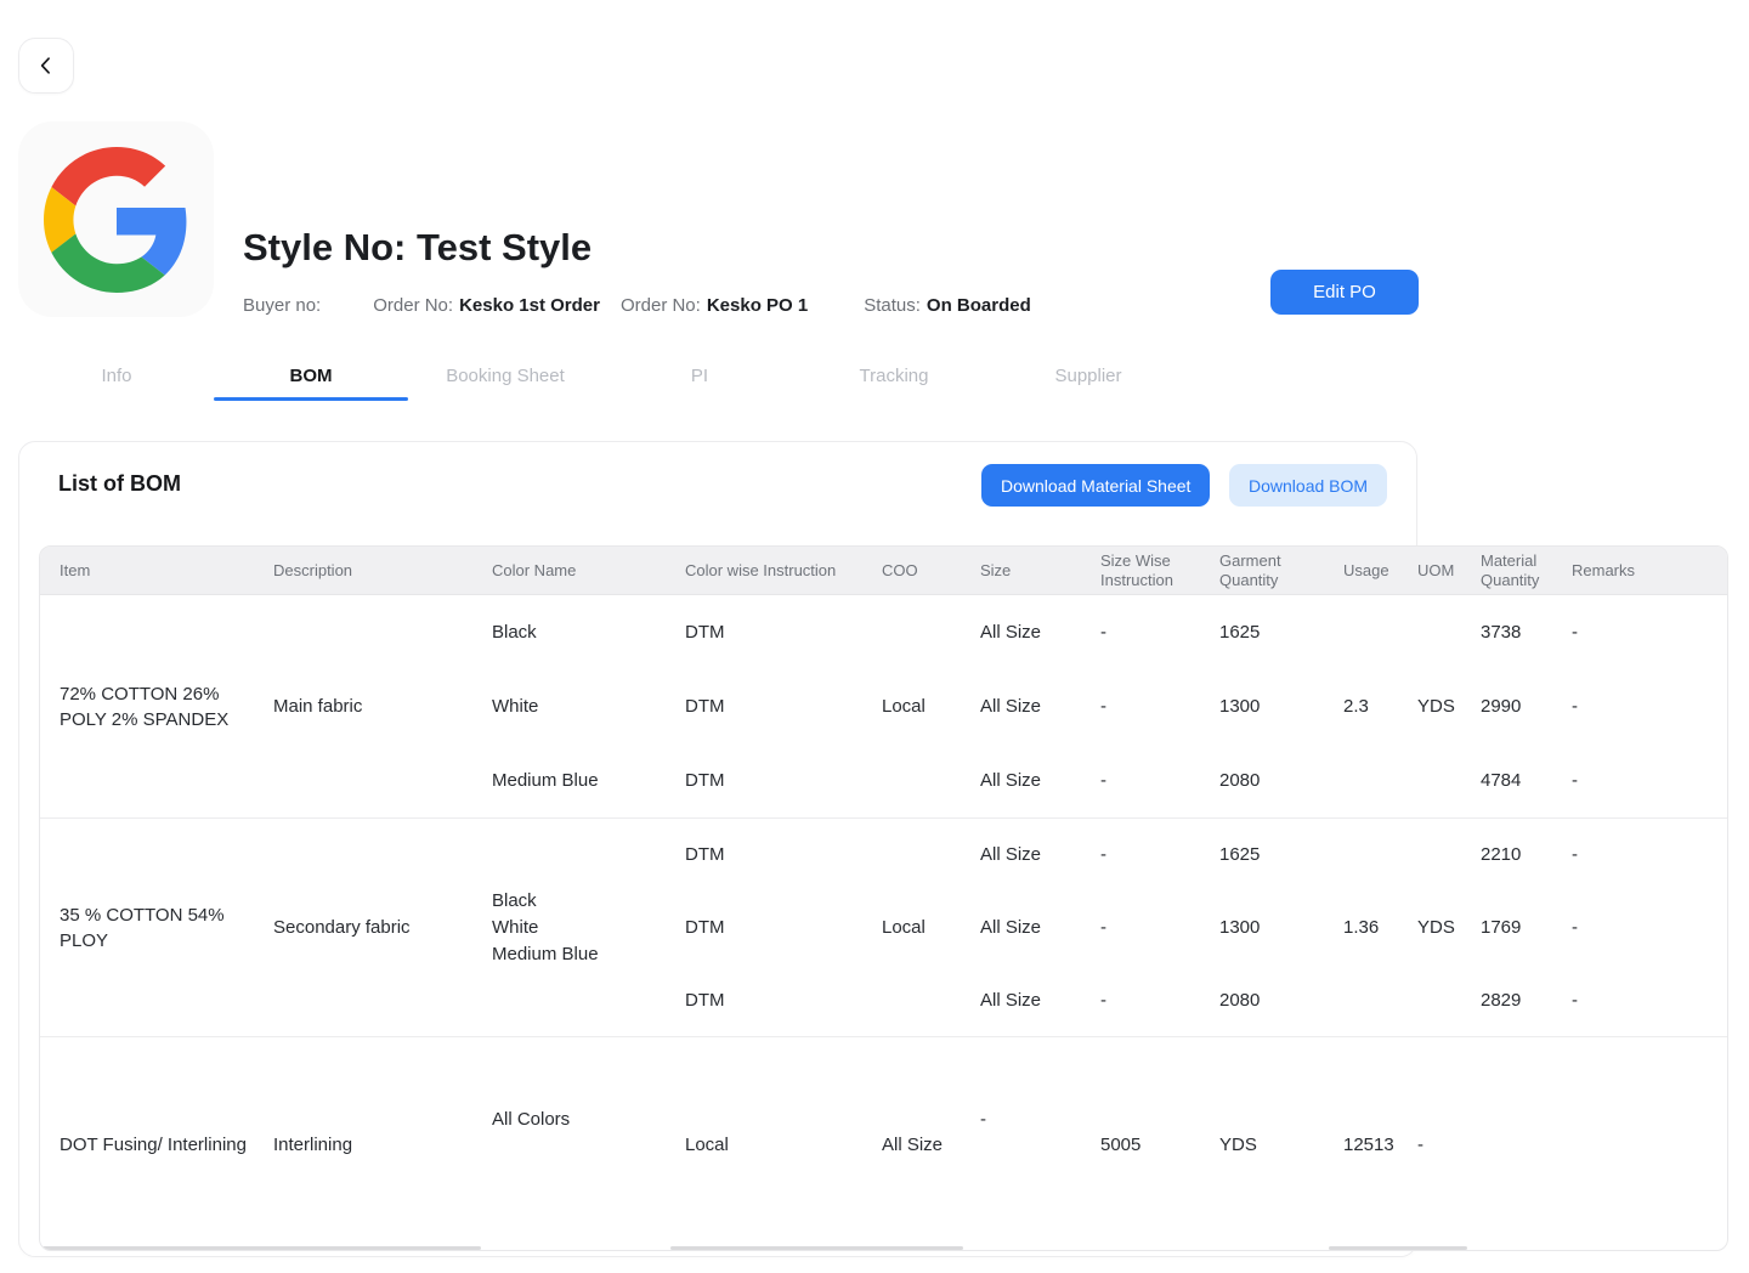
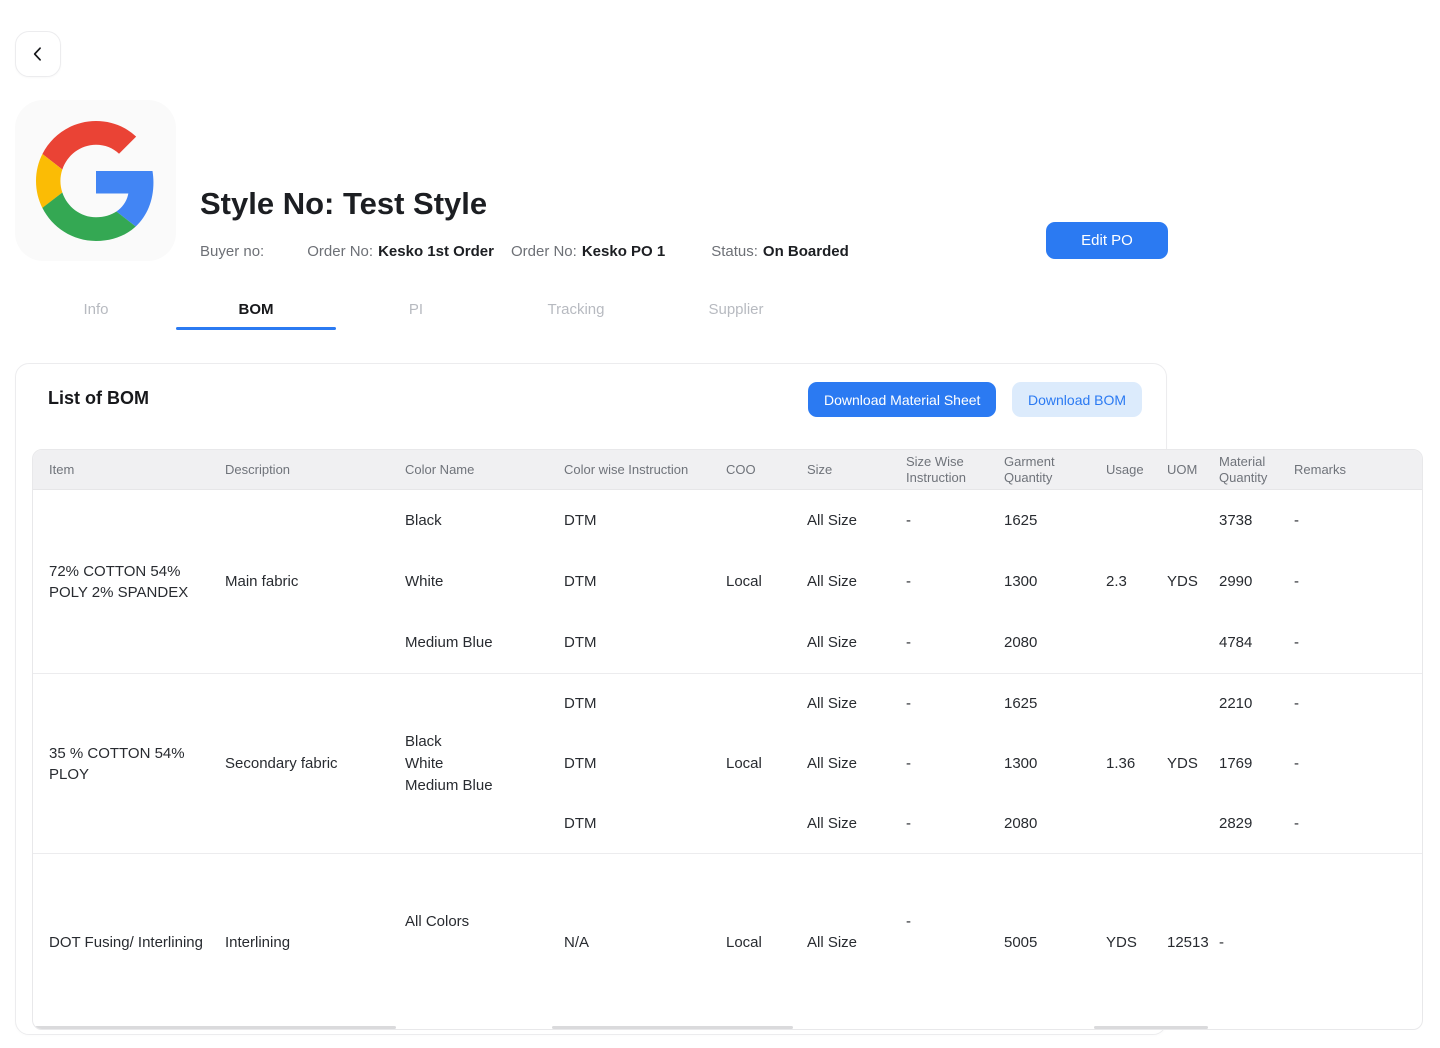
  Style No: Test Style
  Buyer no:
  Order No:
  Kesko 1st Order
  Order No:
  Kesko PO 1
  Status:
  On Boarded
  Edit PO
  Info
  BOM
- Booking Sheet
  PI
  Tracking
  Supplier
  List of BOM
  Download Material Sheet
  Download BOM
  Item
  Description
  Color Name
  Color wise Instruction
  COO
  Size
  Size Wise Instruction
  Garment Quantity
  Usage
  UOM
  Material Quantity
  Remarks
- 72% COTTON 26% POLY 2% SPANDEX
+ 72% COTTON 54% POLY 2% SPANDEX
  Main fabric
  Black
  White
  Medium Blue
  DTM
  DTM
  DTM
  Local
  All Size
  All Size
  All Size
  -
  -
  -
  1625
  1300
  2080
  2.3
  YDS
  3738
  2990
  4784
  -
  -
  -
  35 % COTTON 54% PLOY
  Secondary fabric
  Black
  White
  Medium Blue
  DTM
  DTM
  DTM
  Local
  All Size
  All Size
  All Size
  -
  -
  -
  1625
  1300
  2080
  1.36
  YDS
  2210
  1769
  2829
  -
  -
  -
  DOT Fusing/ Interlining
  Interlining
  All Colors
+ N/A
  Local
  All Size
  -
  5005
  YDS
  12513
  -
